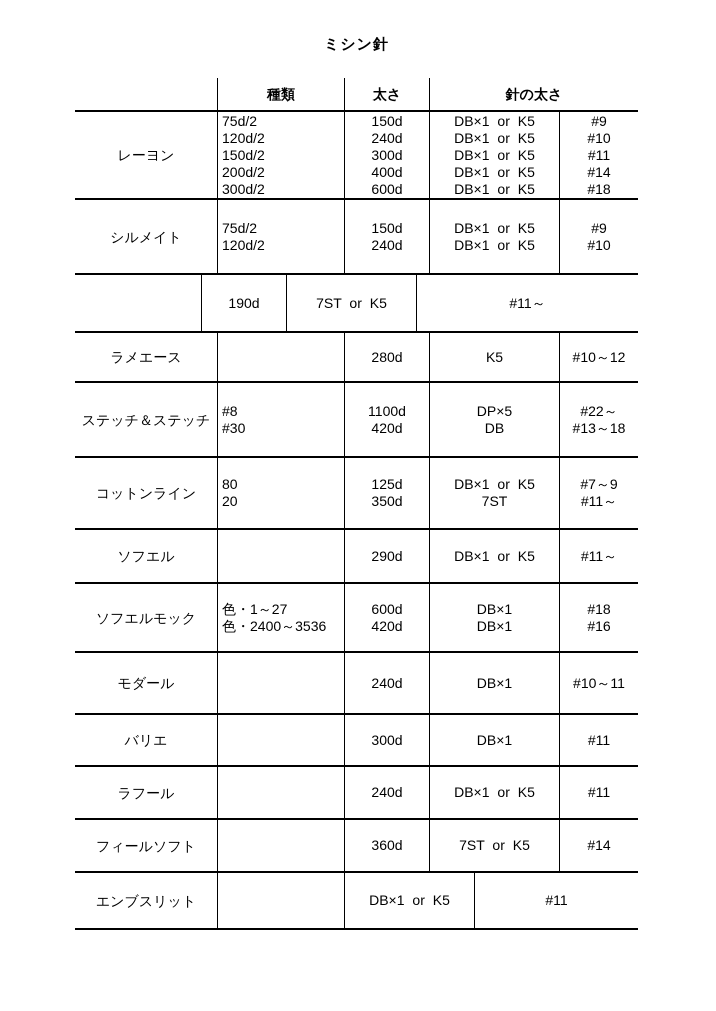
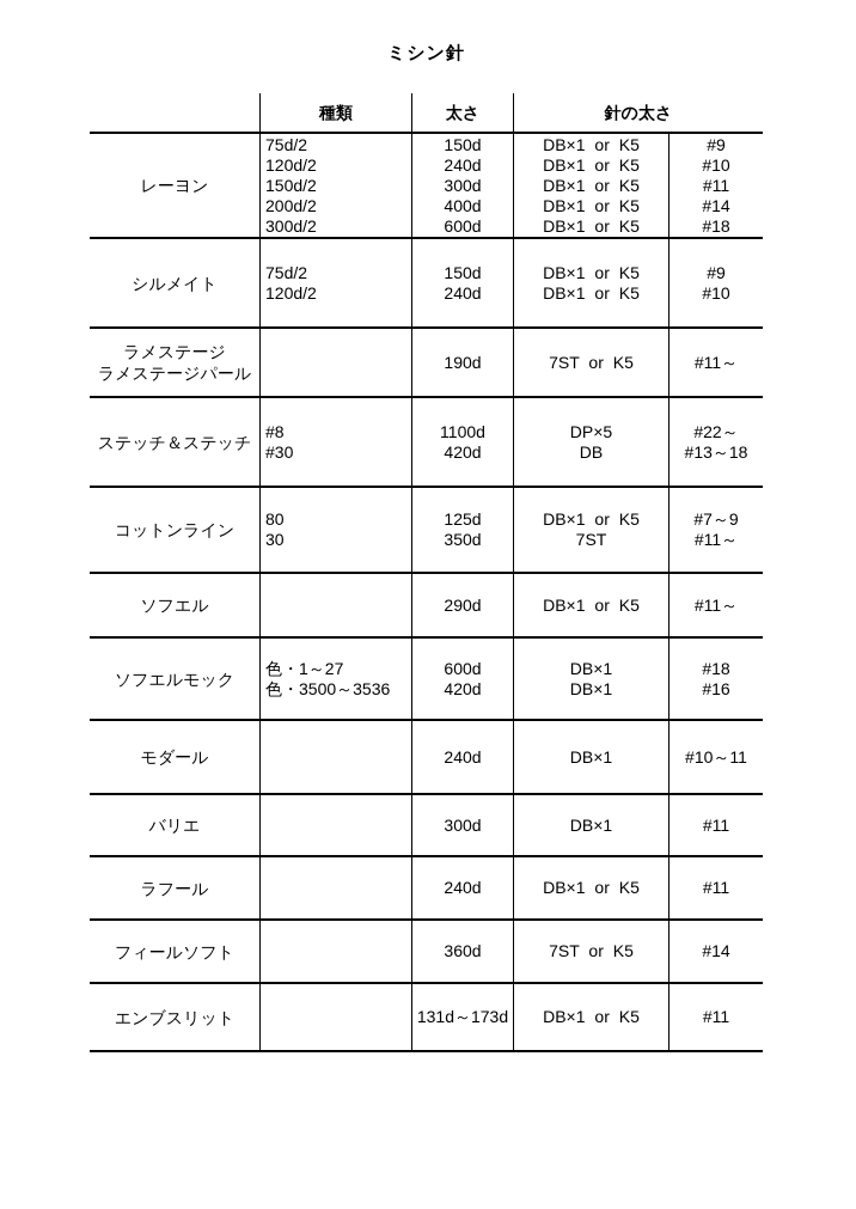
  ミシン針
  種類
  太さ
  針の太さ
  レーヨン
  75d/2
  120d/2
  150d/2
  200d/2
  300d/2
  150d
  240d
  300d
  400d
  600d
  DB×1 or K5
  DB×1 or K5
  DB×1 or K5
  DB×1 or K5
  DB×1 or K5
  #9
  #10
  #11
  #14
  #18
  シルメイト
  75d/2
  120d/2
  150d
  240d
  DB×1 or K5
  DB×1 or K5
  #9
  #10
+ ラメステージ
+ ラメステージパール
  190d
  7ST or K5
  #11～
- ラメエース
- 280d
- K5
- #10～12
  ステッチ＆ステッチ
  #8
  #30
  1100d
  420d
  DP×5
  DB
  #22～
  #13～18
  コットンライン
  80
- 20
+ 30
  125d
  350d
  DB×1 or K5
  7ST
  #7～9
  #11～
  ソフエル
  290d
  DB×1 or K5
  #11～
  ソフエルモック
  色・1～27
- 色・2400～3536
+ 色・3500～3536
  600d
  420d
  DB×1
  DB×1
  #18
  #16
  モダール
  240d
  DB×1
  #10～11
  バリエ
  300d
  DB×1
  #11
  ラフール
  240d
  DB×1 or K5
  #11
  フィールソフト
  360d
  7ST or K5
  #14
  エンブスリット
+ 131d～173d
  DB×1 or K5
  #11
